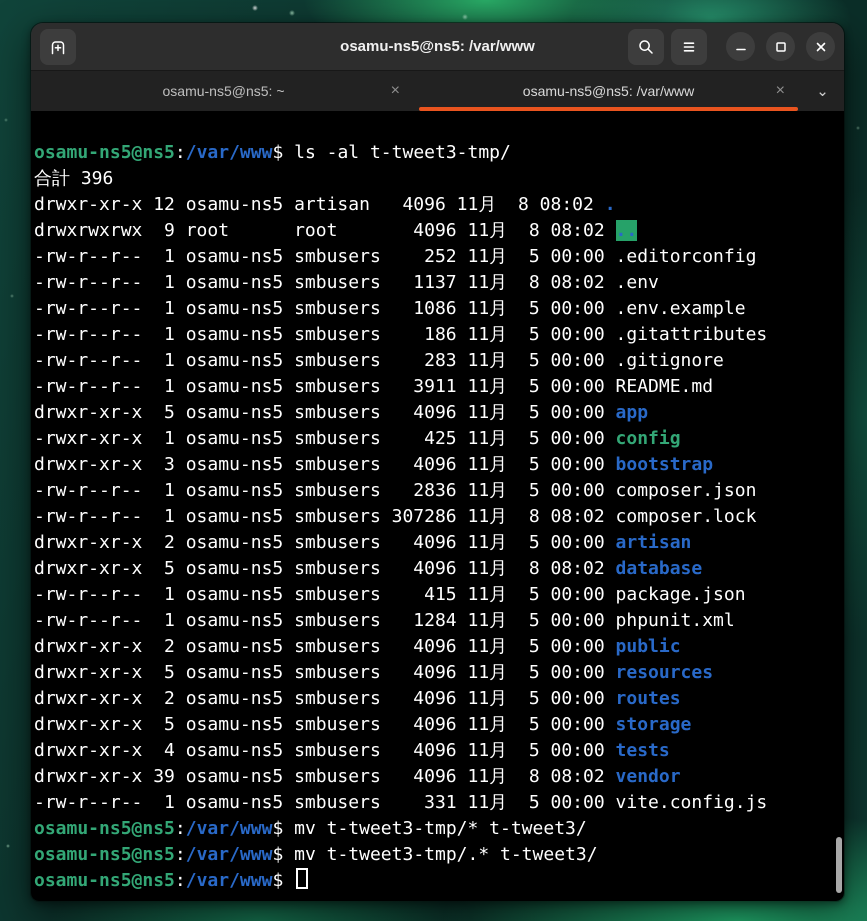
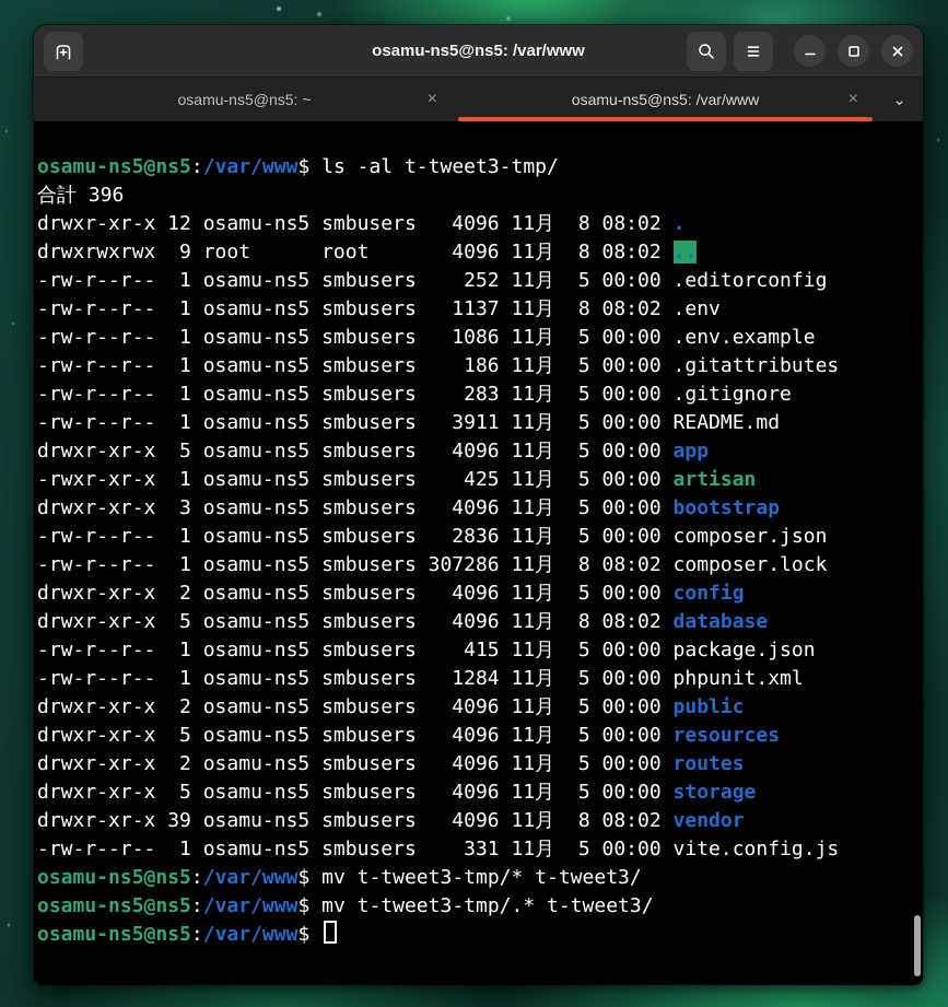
  osamu-ns5@ns5: /var/www
  osamu-ns5@ns5: ~
  ×
  osamu-ns5@ns5: /var/www
  ×
  ⌄
  osamu-ns5@ns5:/var/www$ ls -al t-tweet3-tmp/
  合計 396
- drwxr-xr-x 12 osamu-ns5 artisan 4096 11月 8 08:02 .
+ drwxr-xr-x 12 osamu-ns5 smbusers 4096 11月 8 08:02 .
  drwxrwxrwx 9 root root 4096 11月 8 08:02 ..
  -rw-r--r-- 1 osamu-ns5 smbusers 252 11月 5 00:00 .editorconfig
  -rw-r--r-- 1 osamu-ns5 smbusers 1137 11月 8 08:02 .env
  -rw-r--r-- 1 osamu-ns5 smbusers 1086 11月 5 00:00 .env.example
  -rw-r--r-- 1 osamu-ns5 smbusers 186 11月 5 00:00 .gitattributes
  -rw-r--r-- 1 osamu-ns5 smbusers 283 11月 5 00:00 .gitignore
  -rw-r--r-- 1 osamu-ns5 smbusers 3911 11月 5 00:00 README.md
  drwxr-xr-x 5 osamu-ns5 smbusers 4096 11月 5 00:00 app
- -rwxr-xr-x 1 osamu-ns5 smbusers 425 11月 5 00:00 config
+ -rwxr-xr-x 1 osamu-ns5 smbusers 425 11月 5 00:00 artisan
  drwxr-xr-x 3 osamu-ns5 smbusers 4096 11月 5 00:00 bootstrap
  -rw-r--r-- 1 osamu-ns5 smbusers 2836 11月 5 00:00 composer.json
  -rw-r--r-- 1 osamu-ns5 smbusers 307286 11月 8 08:02 composer.lock
- drwxr-xr-x 2 osamu-ns5 smbusers 4096 11月 5 00:00 artisan
+ drwxr-xr-x 2 osamu-ns5 smbusers 4096 11月 5 00:00 config
  drwxr-xr-x 5 osamu-ns5 smbusers 4096 11月 8 08:02 database
  -rw-r--r-- 1 osamu-ns5 smbusers 415 11月 5 00:00 package.json
  -rw-r--r-- 1 osamu-ns5 smbusers 1284 11月 5 00:00 phpunit.xml
  drwxr-xr-x 2 osamu-ns5 smbusers 4096 11月 5 00:00 public
  drwxr-xr-x 5 osamu-ns5 smbusers 4096 11月 5 00:00 resources
  drwxr-xr-x 2 osamu-ns5 smbusers 4096 11月 5 00:00 routes
  drwxr-xr-x 5 osamu-ns5 smbusers 4096 11月 5 00:00 storage
- drwxr-xr-x 4 osamu-ns5 smbusers 4096 11月 5 00:00 tests
  drwxr-xr-x 39 osamu-ns5 smbusers 4096 11月 8 08:02 vendor
  -rw-r--r-- 1 osamu-ns5 smbusers 331 11月 5 00:00 vite.config.js
  osamu-ns5@ns5:/var/www$ mv t-tweet3-tmp/* t-tweet3/
  osamu-ns5@ns5:/var/www$ mv t-tweet3-tmp/.* t-tweet3/
  osamu-ns5@ns5:/var/www$
